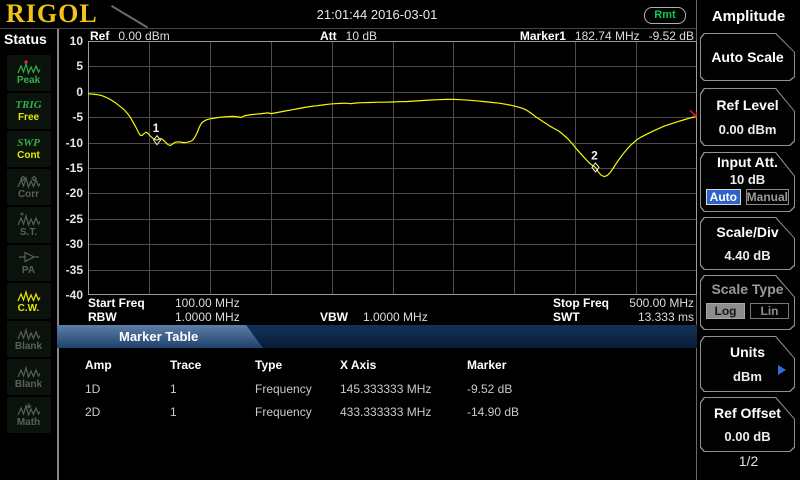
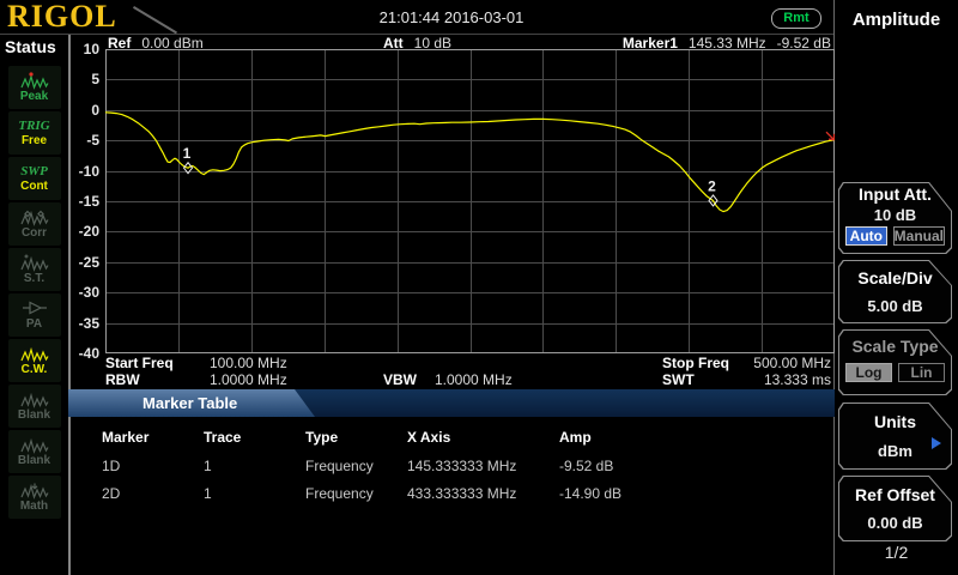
  RIGOL
  21:01:44 2016-03-01
  Rmt
  Status
  Peak
  TRIG
  Free
  SWP
  Cont
  Corr
  S.T.
  PA
  C.W.
  Blank
  Blank
  Math
  Ref 0.00 dBm
  Att 10 dB
- Marker1 182.74 MHz -9.52 dB
+ Marker1 145.33 MHz -9.52 dB
  1
  2
  10
  5
  0
  -5
  -10
  -15
  -20
  -25
  -30
  -35
  -40
  Start Freq
  100.00 MHz
  Stop Freq
  500.00 MHz
  RBW
  1.0000 MHz
  VBW
  1.0000 MHz
  SWT
  13.333 ms
  Marker Table
- Amp
+ Marker
  Trace
  Type
  X Axis
- Marker
+ Amp
  1D
  1
  Frequency
  145.333333 MHz
  -9.52 dB
  2D
  1
  Frequency
  433.333333 MHz
  -14.90 dB
  Amplitude
- Auto Scale
- Ref Level
- 0.00 dBm
  Input Att.
  10 dB
  Auto
  Manual
  Scale/Div
- 4.40 dB
+ 5.00 dB
  Scale Type
  Log
  Lin
  Units
  dBm
  Ref Offset
  0.00 dB
  1/2
